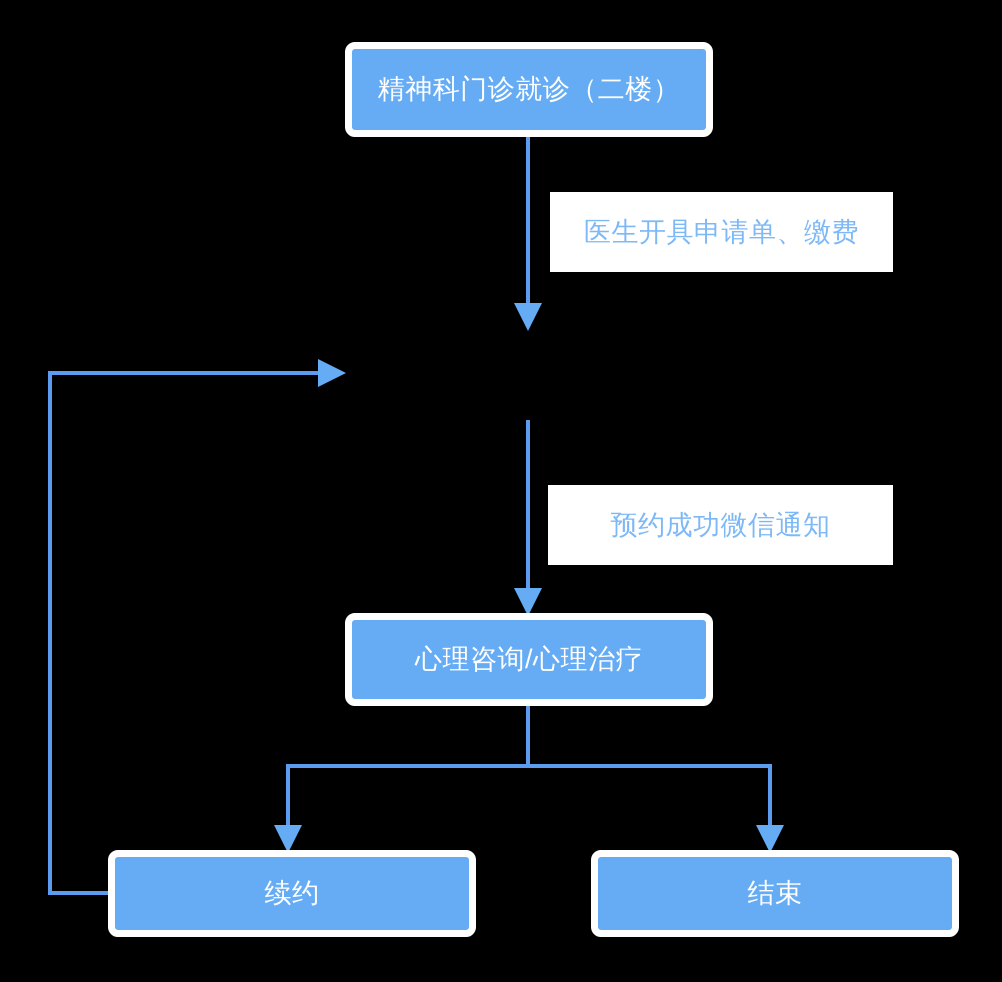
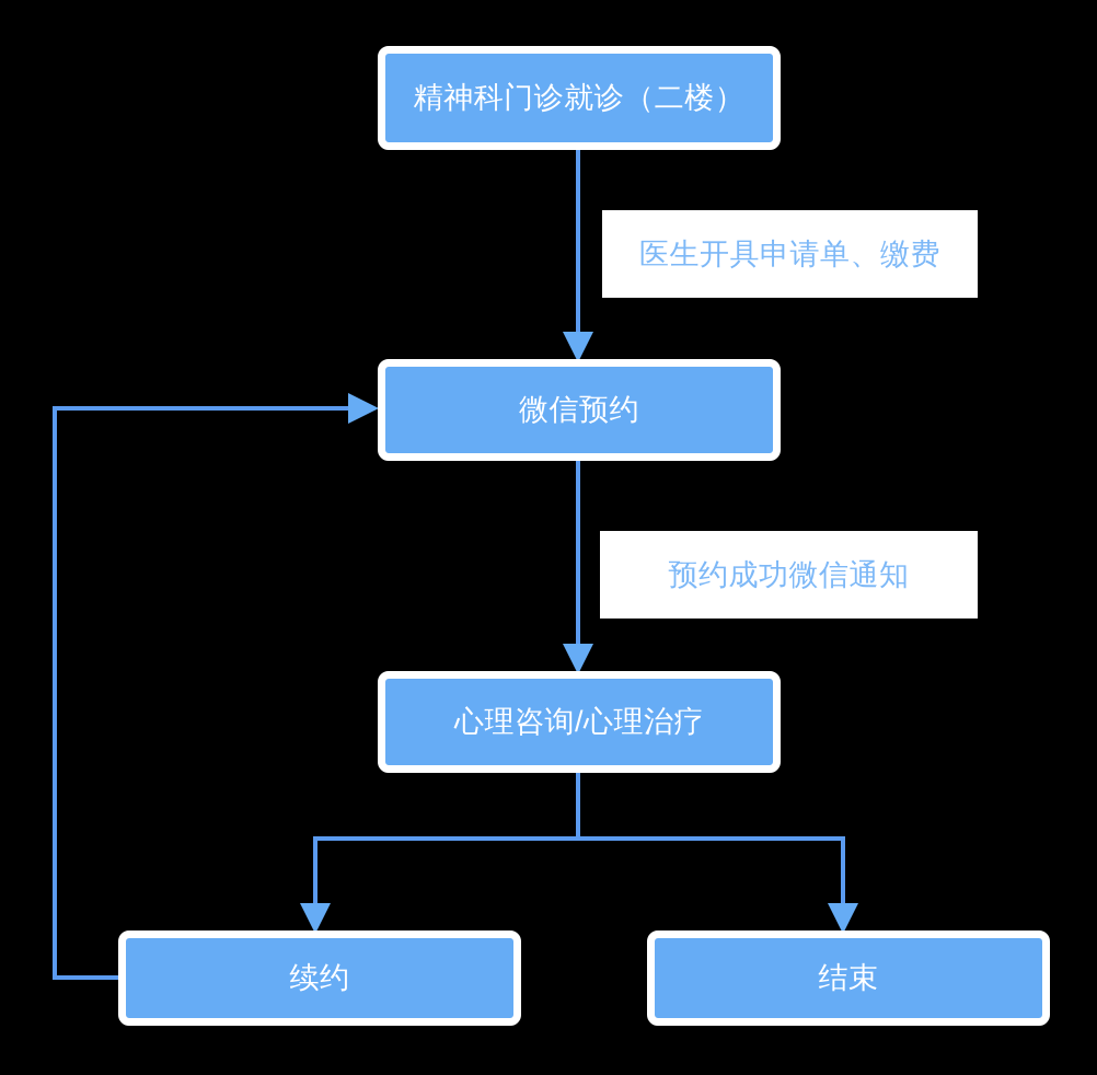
  精神科门诊就诊（二楼）
+ 微信预约
  心理咨询/心理治疗
  续约
  结束
  医生开具申请单、缴费
  预约成功微信通知
